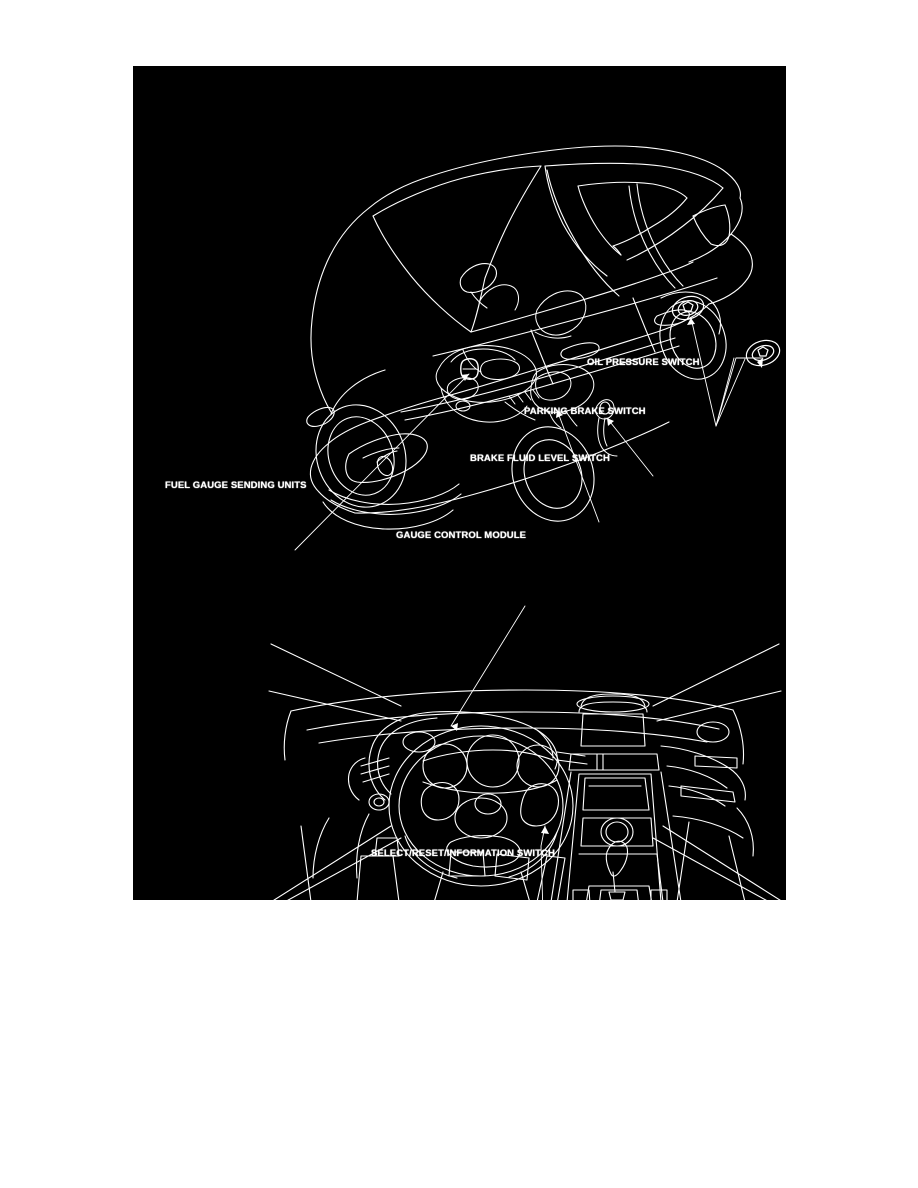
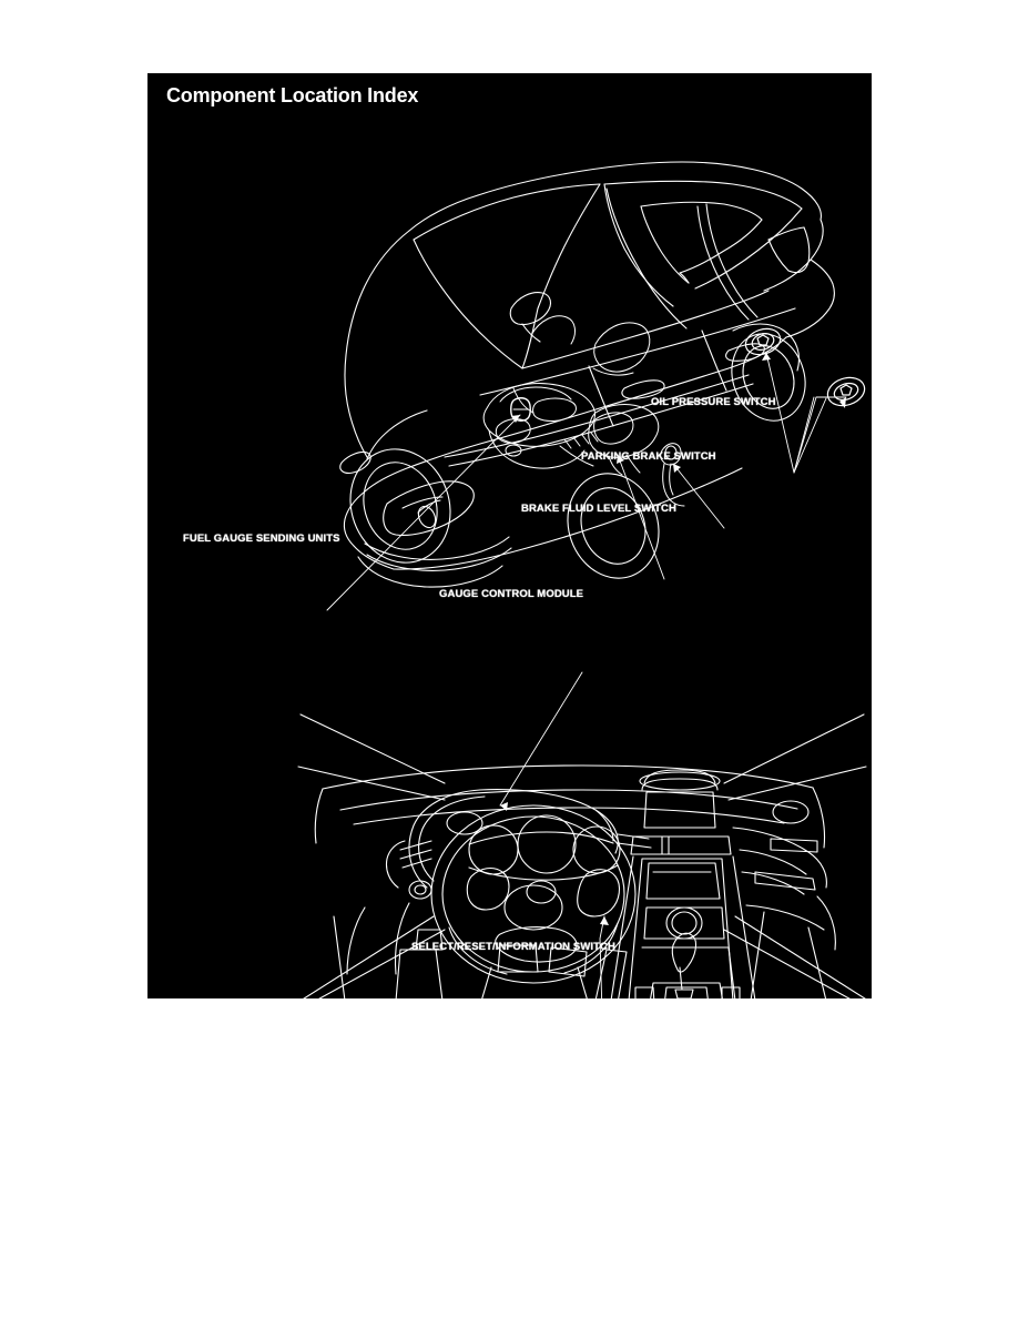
+ Component Location Index
  OIL PRESSURE SWITCH
  PARKING BRAKE SWITCH
  BRAKE FLUID LEVEL SWITCH
  FUEL GAUGE SENDING UNITS
  GAUGE CONTROL MODULE
  SELECT/RESET/INFORMATION SWITCH
